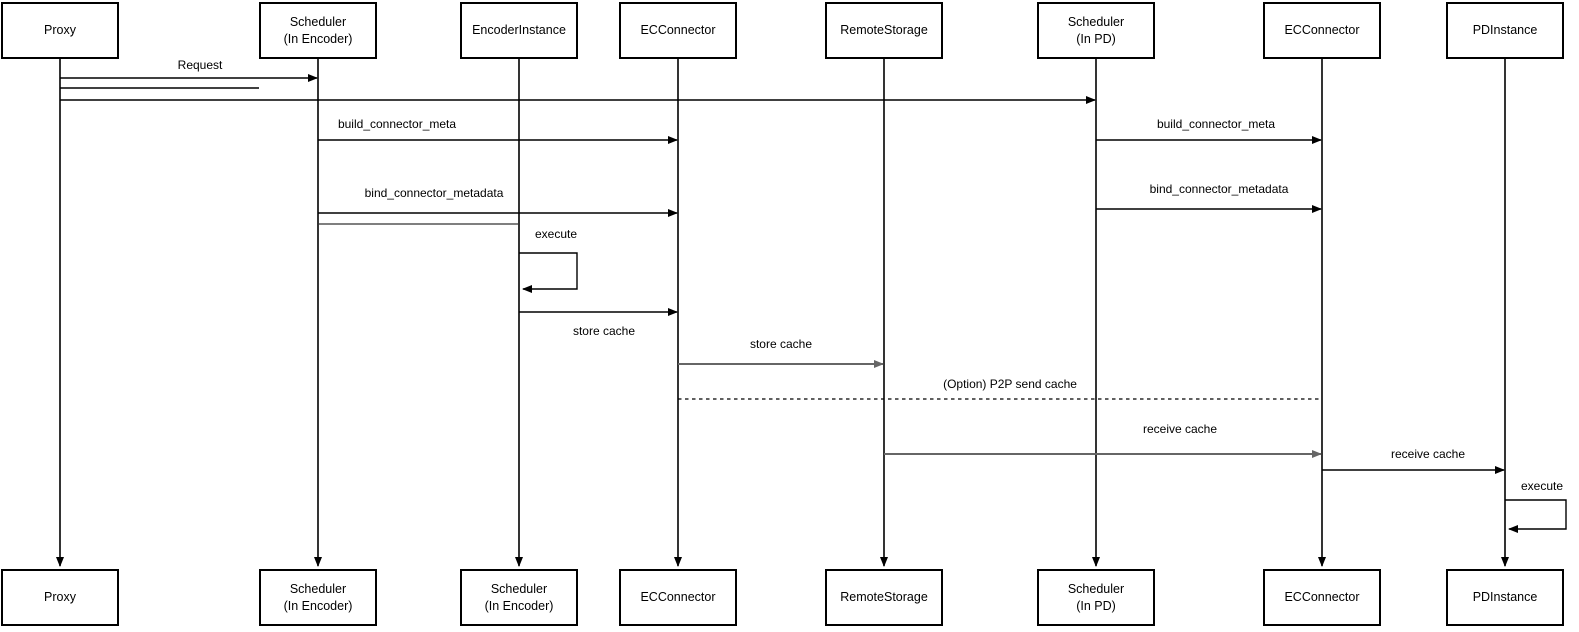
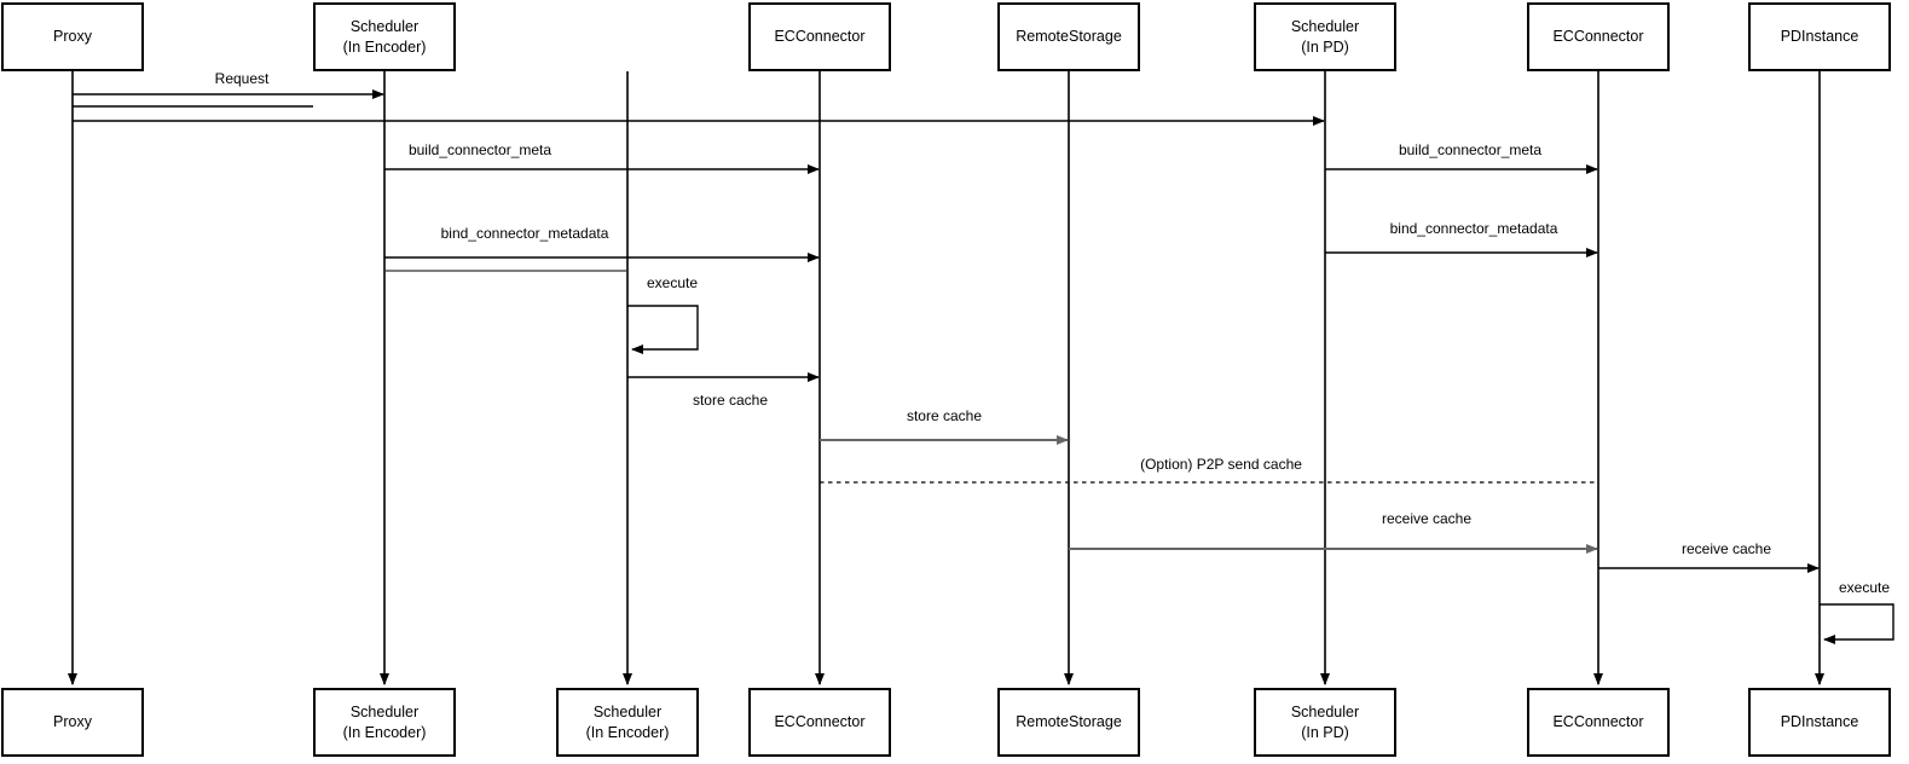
  Proxy
  Scheduler
  (In Encoder)
- EncoderInstance
  ECConnector
  RemoteStorage
  Scheduler
  (In PD)
  ECConnector
  PDInstance
  Proxy
  Scheduler
  (In Encoder)
  Scheduler
  (In Encoder)
  ECConnector
  RemoteStorage
  Scheduler
  (In PD)
  ECConnector
  PDInstance
  Request
  build_connector_meta
  build_connector_meta
  bind_connector_metadata
  bind_connector_metadata
  execute
  store cache
  store cache
  (Option) P2P send cache
  receive cache
  receive cache
  execute
